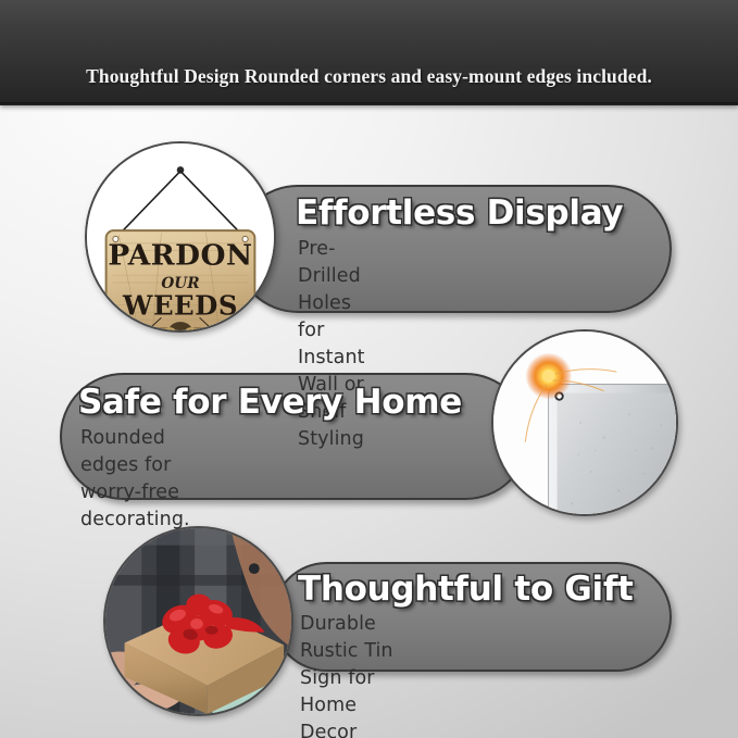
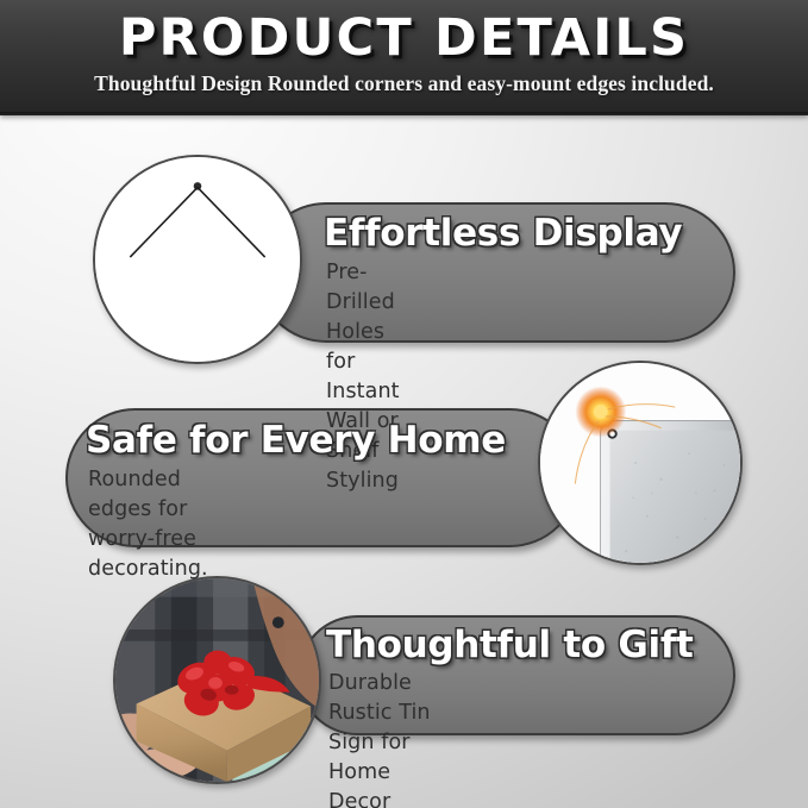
+ PRODUCT DETAILS
  Thoughtful Design Rounded corners and easy-mount edges included.
  Effortless Display
  Pre-Drilled Holes for
  Instant Wall or Shelf Styling
- PARDON
- OUR
- WEEDS
  Safe for Every Home
  Rounded edges for
  worry-free decorating.
  Thoughtful to Gift
  Durable Rustic Tin Sign for
